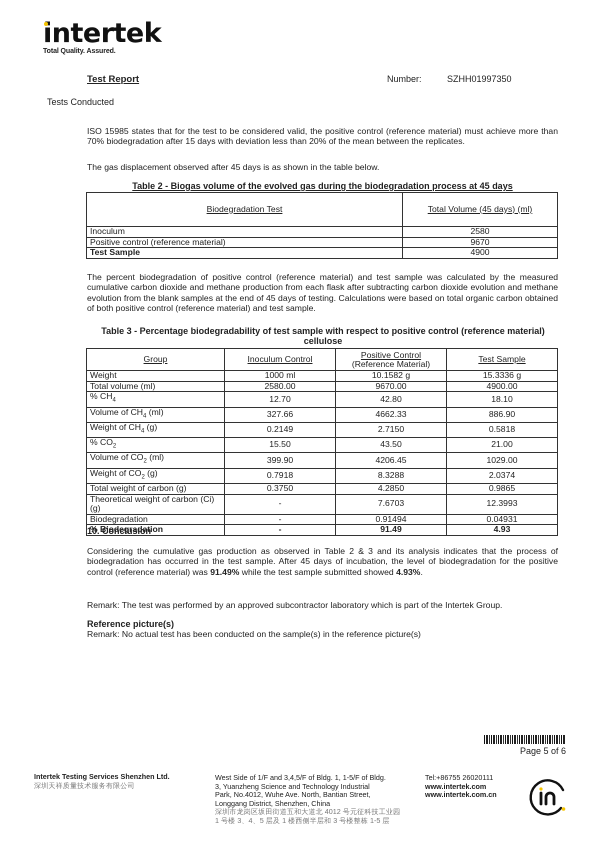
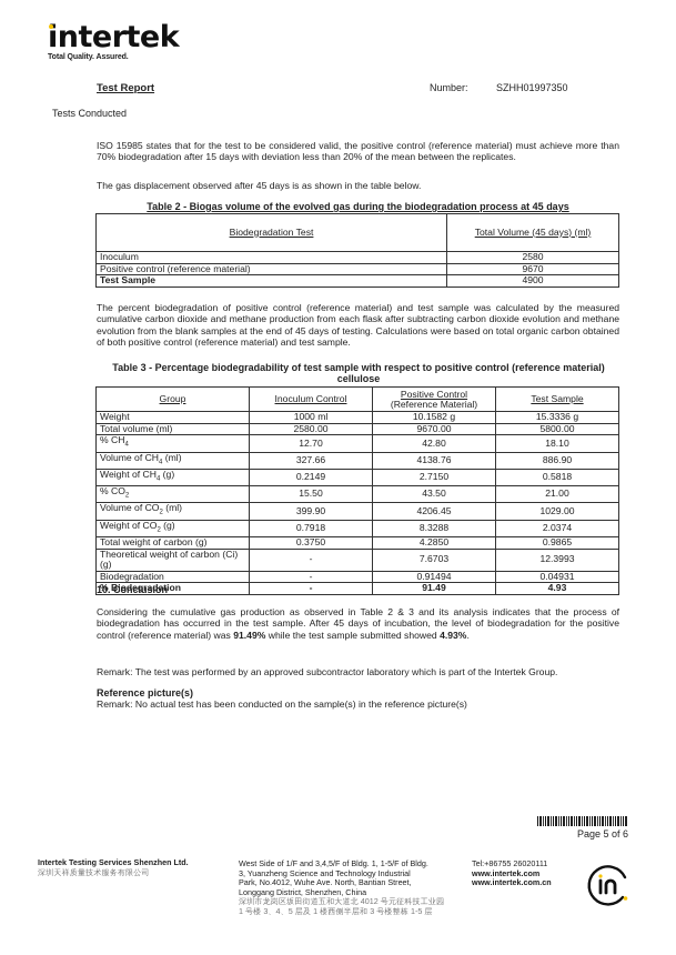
  intertek
  Test Report
  Number:
  SZHH01997350
  Tests Conducted
  ISO 15985 states that for the test to be considered valid, the positive control (reference material) must achieve more than 70% biodegradation after 15 days with deviation less than 20% of the mean between the replicates.
  The gas displacement observed after 45 days is as shown in the table below.
  Table 2 - Biogas volume of the evolved gas during the biodegradation process at 45 days
  Biodegradation Test	Total Volume (45 days) (ml)
  Inoculum	2580
  Positive control (reference material)	9670
  Test Sample	4900
  The percent biodegradation of positive control (reference material) and test sample was calculated by the measured cumulative carbon dioxide and methane production from each flask after subtracting carbon dioxide evolution and methane evolution from the blank samples at the end of 45 days of testing. Calculations were based on total organic carbon obtained of both positive control (reference material) and test sample.
  Table 3 - Percentage biodegradability of test sample with respect to positive control (reference material) cellulose
  Group	Inoculum Control	Positive Control (Reference Material)	Test Sample
  Weight	1000 ml	10.1582 g	15.3336 g
- Total volume (ml)	2580.00	9670.00	4900.00
+ Total volume (ml)	2580.00	9670.00	5800.00
  % CH	12.70	42.80	18.10
- Volume of CH (ml)	327.66	4662.33	886.90
+ Volume of CH (ml)	327.66	4138.76	886.90
  Weight of CH (g)	0.2149	2.7150	0.5818
  % CO	15.50	43.50	21.00
  Volume of CO (ml)	399.90	4206.45	1029.00
  Weight of CO (g)	0.7918	8.3288	2.0374
  Total weight of carbon (g)	0.3750	4.2850	0.9865
  Theoretical weight of carbon (Ci) (g)	-	7.6703	12.3993
  Biodegradation	-	0.91494	0.04931
  % Biodegradation	-	91.49	4.93
  10. Conclusion
  Considering the cumulative gas production as observed in Table 2 & 3 and its analysis indicates that the process of biodegradation has occurred in the test sample. After 45 days of incubation, the level of biodegradation for the positive control (reference material) was 91.49% while the test sample submitted showed 4.93%.
  Remark: The test was performed by an approved subcontractor laboratory which is part of the Intertek Group.
  Reference picture(s)
  Remark: No actual test has been conducted on the sample(s) in the reference picture(s)
  Page 5 of 6
  Intertek Testing Services Shenzhen Ltd.
  深圳天祥质量技术服务有限公司
  West Side of 1/F and 3,4,5/F of Bldg. 1, 1-5/F of Bldg.
  3, Yuanzheng Science and Technology Industrial
  Park, No.4012, Wuhe Ave. North, Bantian Street,
  Longgang District, Shenzhen, China
  深圳市龙岗区坂田街道五和大道北 4012 号元征科技工业园
  1 号楼 3、4、5 层及 1 楼西侧半层和 3 号楼整栋 1-5 层
  Tel:+86755 26020111
  www.intertek.com
  www.intertek.com.cn
